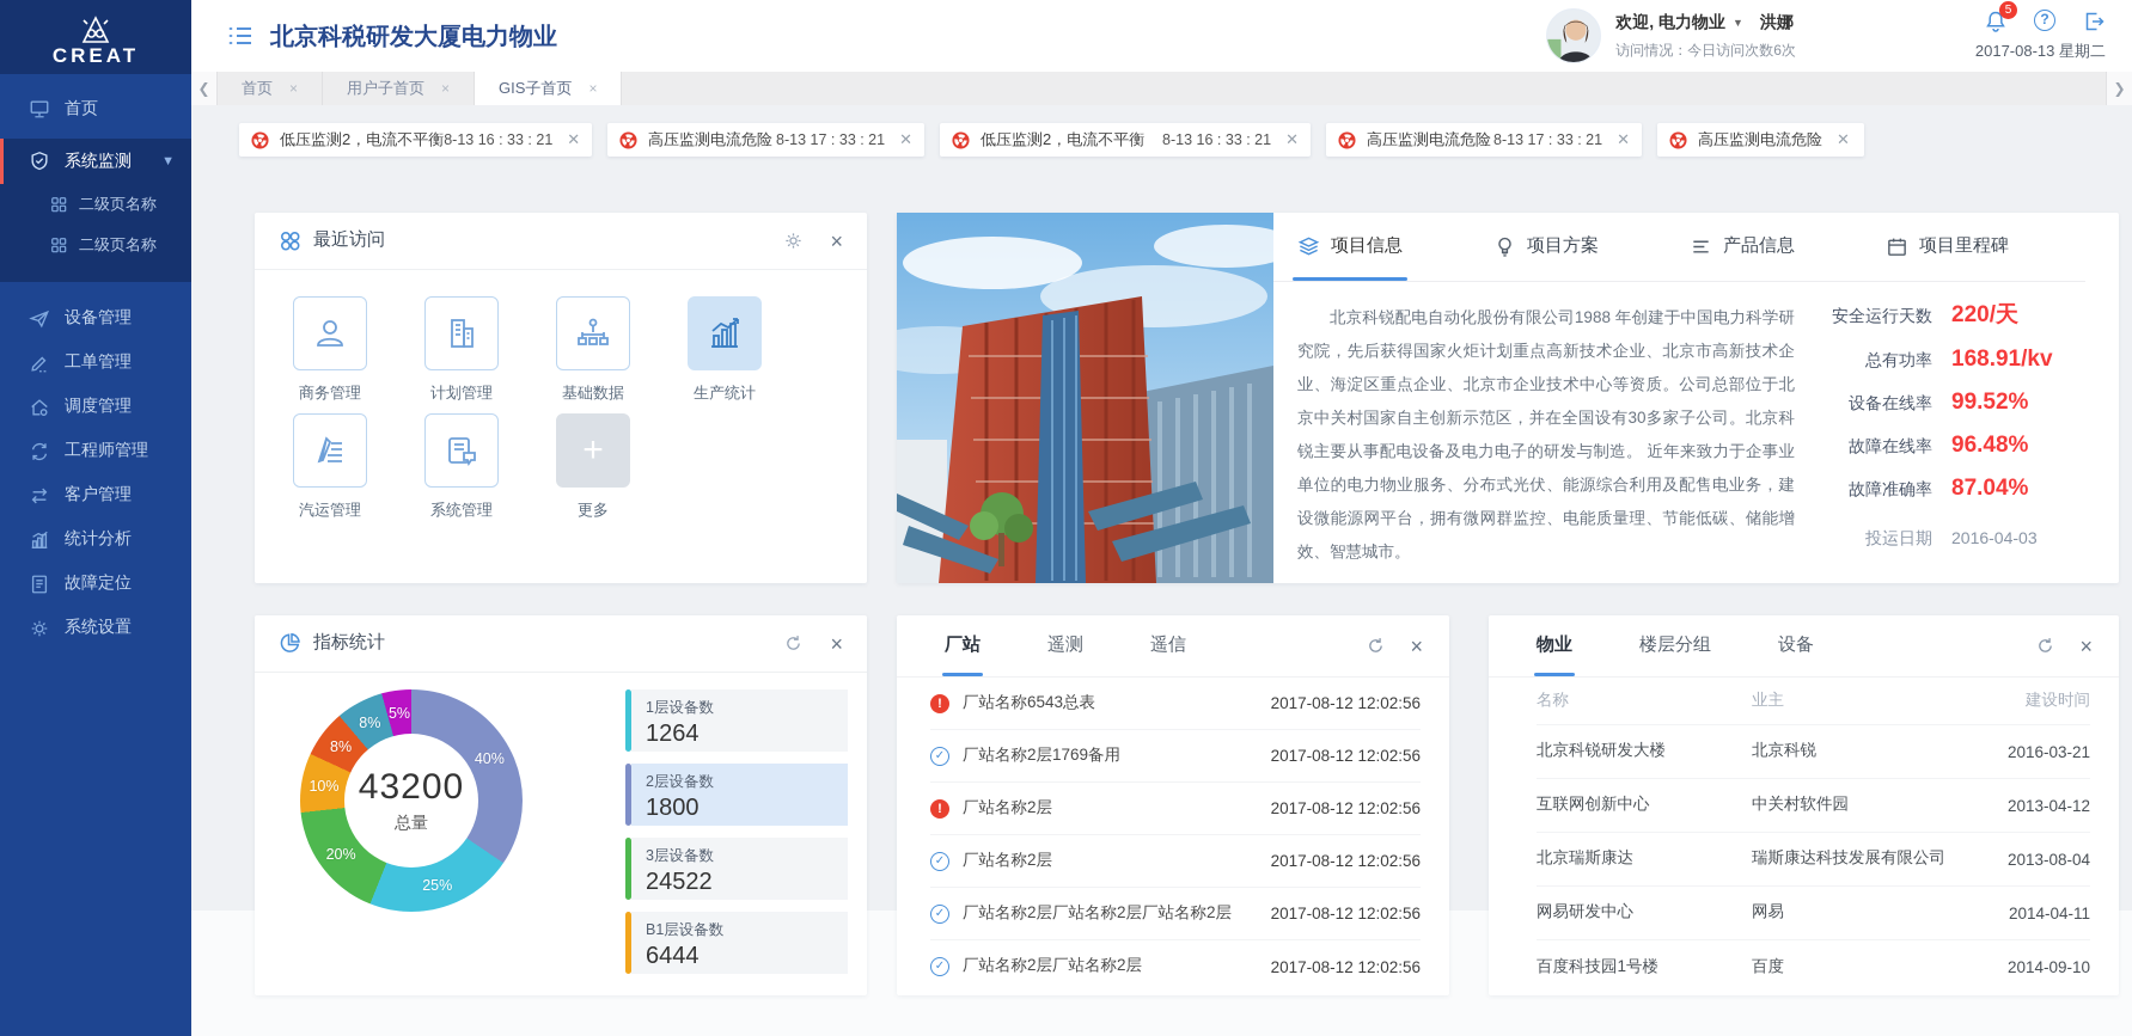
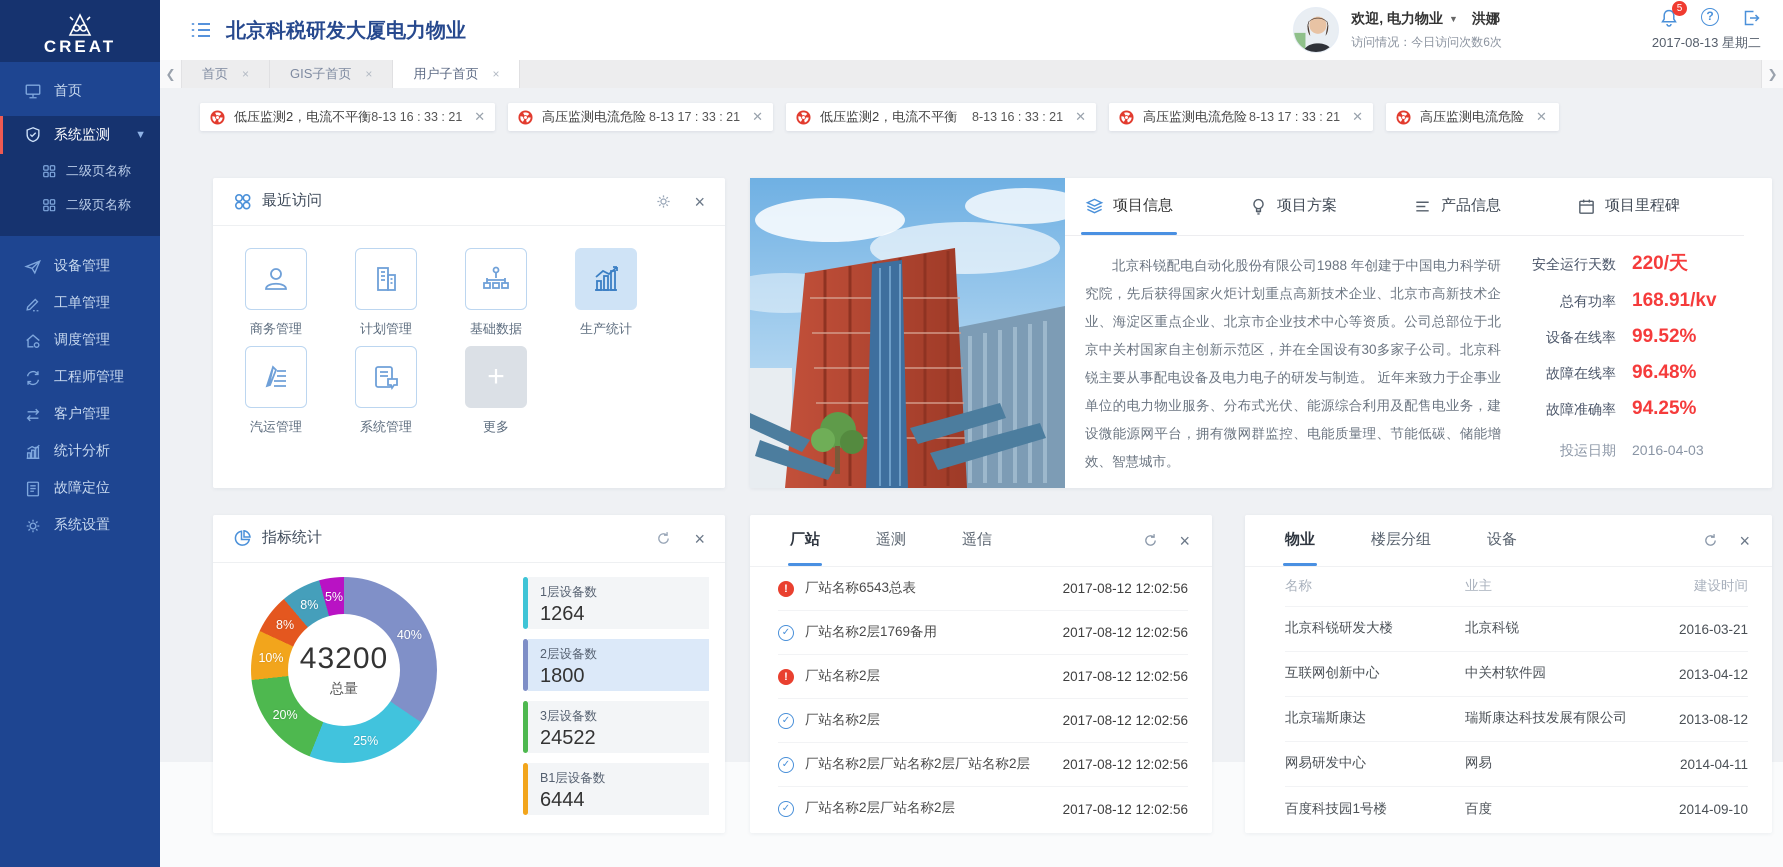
  CREAT
  首页
  系统监测
  ▼
  二级页名称
  二级页名称
  设备管理
  工单管理
  调度管理
  工程师管理
  客户管理
  统计分析
  故障定位
  系统设置
  北京科税研发大厦电力物业
  欢迎, 电力物业
  ▼
  洪娜
  访问情况：今日访问次数6次
  5
  ?
  2017-08-13 星期二
  ❮
  首页
  ×
- 用户子首页
+ GIS子首页
  ×
- GIS子首页
+ 用户子首页
  ×
  ❯
  低压监测2，电流不平衡
  8-13 16 : 33 : 21
  ✕
  高压监测电流危险
  8-13 17 : 33 : 21
  ✕
  低压监测2，电流不平衡
  8-13 16 : 33 : 21
  ✕
  高压监测电流危险
  8-13 17 : 33 : 21
  ✕
  高压监测电流危险
  ✕
  最近访问
  ×
  商务管理
  计划管理
  基础数据
  生产统计
  汽运管理
  系统管理
  +
  更多
  项目信息
  项目方案
  产品信息
  项目里程碑
  北京科锐配电自动化股份有限公司1988 年创建于中国电力科学研究院，先后获得国家火炬计划重点高新技术企业、北京市高新技术企业、海淀区重点企业、北京市企业技术中心等资质。公司总部位于北京中关村国家自主创新示范区，并在全国设有30多家子公司。北京科锐主要从事配电设备及电力电子的研发与制造。 近年来致力于企事业单位的电力物业服务、分布式光伏、能源综合利用及配售电业务，建设微能源网平台，拥有微网群监控、电能质量理、节能低碳、储能增效、智慧城市。
  安全运行天数
  220/天
  总有功率
  168.91/kv
  设备在线率
  99.52%
  故障在线率
  96.48%
  故障准确率
- 87.04%
+ 94.25%
  投运日期
  2016-04-03
  指标统计
  ×
  40%
  25%
  20%
  10%
  8%
  8%
  5%
  43200
  总量
  1层设备数
  1264
  2层设备数
  1800
  3层设备数
  24522
  B1层设备数
  6444
  厂站
  遥测
  遥信
  ×
  !
  厂站名称6543总表
  2017-08-12 12:02:56
  ✓
  厂站名称2层1769备用
  2017-08-12 12:02:56
  !
  厂站名称2层
  2017-08-12 12:02:56
  ✓
  厂站名称2层
  2017-08-12 12:02:56
  ✓
  厂站名称2层厂站名称2层厂站名称2层
  2017-08-12 12:02:56
  ✓
  厂站名称2层厂站名称2层
  2017-08-12 12:02:56
  物业
  楼层分组
  设备
  ×
  名称
  业主
  建设时间
  北京科锐研发大楼
  北京科锐
  2016-03-21
  互联网创新中心
  中关村软件园
  2013-04-12
  北京瑞斯康达
  瑞斯康达科技发展有限公司
- 2013-08-04
+ 2013-08-12
  网易研发中心
  网易
  2014-04-11
  百度科技园1号楼
  百度
  2014-09-10
